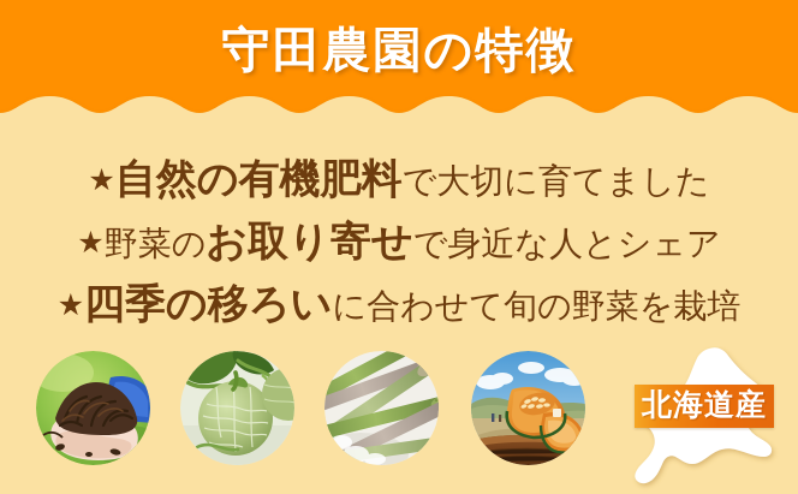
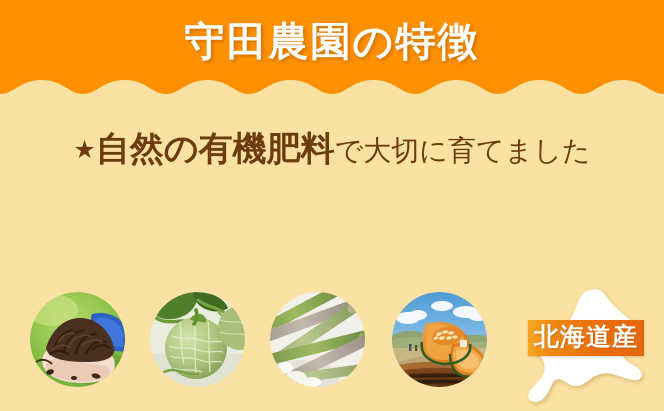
  守田農園の特徴
  ★自然の有機肥料で大切に育てました
- ★野菜のお取り寄せで身近な人とシェア
- ★四季の移ろいに合わせて旬の野菜を栽培
  北海道産
